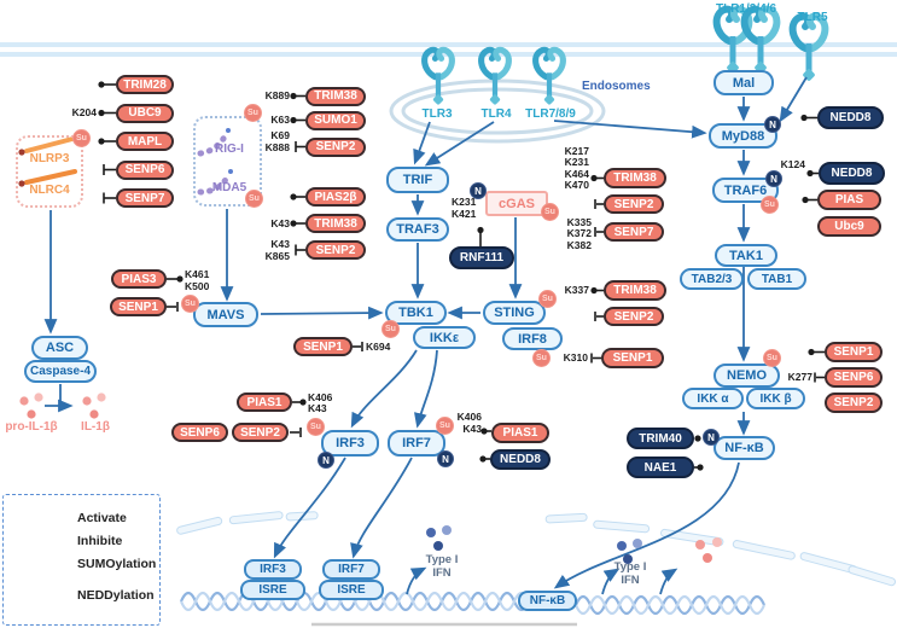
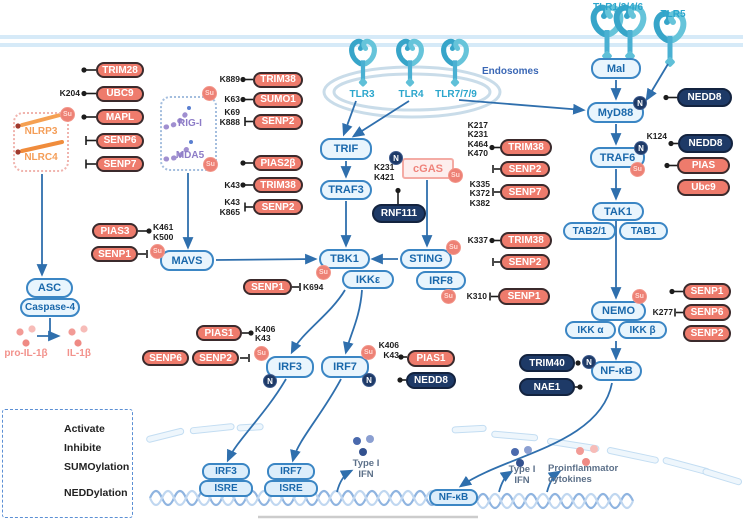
  Activate
  Inhibite
  SUMOylation
  NEDDylation
  TLR1/2/4/6
  TLR5
  TLR3
  TLR4
- TLR7/8/9
+ TLR7/7/9
  Endosomes
  NLRP3
  NLRC4
  RIG-I
  MDA5
  TRIM28
  K204
  UBC9
  MAPL
  SENP6
  SENP7
  K889
  TRIM38
  K63
  SUMO1
  K69
  K888
  SENP2
  PIAS2β
  K43
  TRIM38
  K43
  K865
  SENP2
  PIAS3
  K461
  K500
  SENP1
  MAVS
  TRIF
  TRAF3
  TBK1
  IKKε
  SENP1
  K694
  cGAS
  N
  K231
  K421
  RNF111
  K217
  K231
  K464
  K470
  TRIM38
  SENP2
  K335
  K372
  K382
  SENP7
  STING
  IRF8
  K337
  TRIM38
  SENP2
  K310
  SENP1
  PIAS1
  K406
  K43
  SENP6
  SENP2
  IRF3
  N
  IRF7
  N
  K406
  K43
  PIAS1
  NEDD8
  ASC
  Caspase-4
  pro-IL-1β
  IL-1β
  Mal
  MyD88
  N
  NEDD8
  K124
  NEDD8
  TRAF6
  N
  PIAS
  Ubc9
  TAK1
- TAB2/3
+ TAB2/1
  TAB1
  NEMO
  SENP1
  K277
  SENP6
  SENP2
  IKK α
  IKK β
  NF-κB
  N
  TRIM40
  NAE1
  IRF3
  ISRE
  IRF7
  ISRE
  NF-κB
  Type I
  IFN
  Type I
  IFN
+ Proinflammator
+ cytokines
